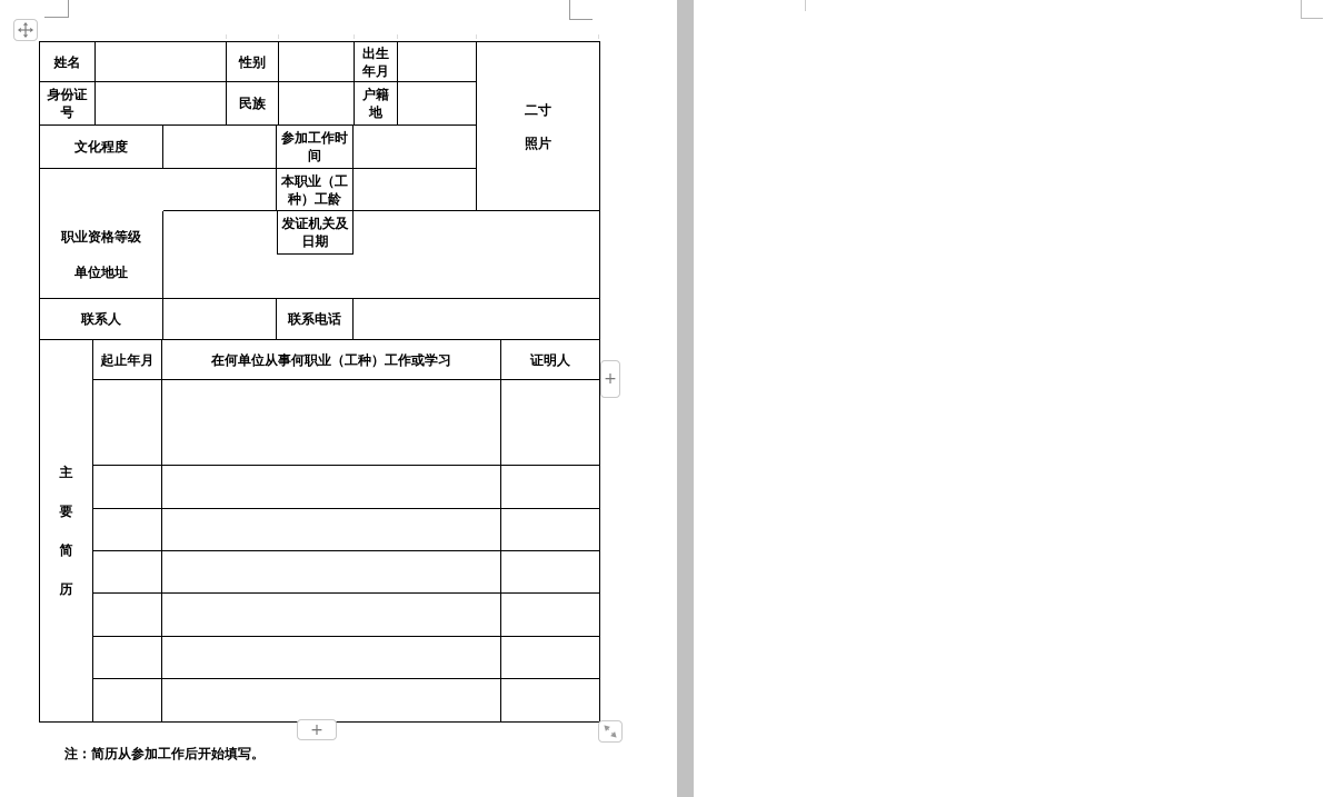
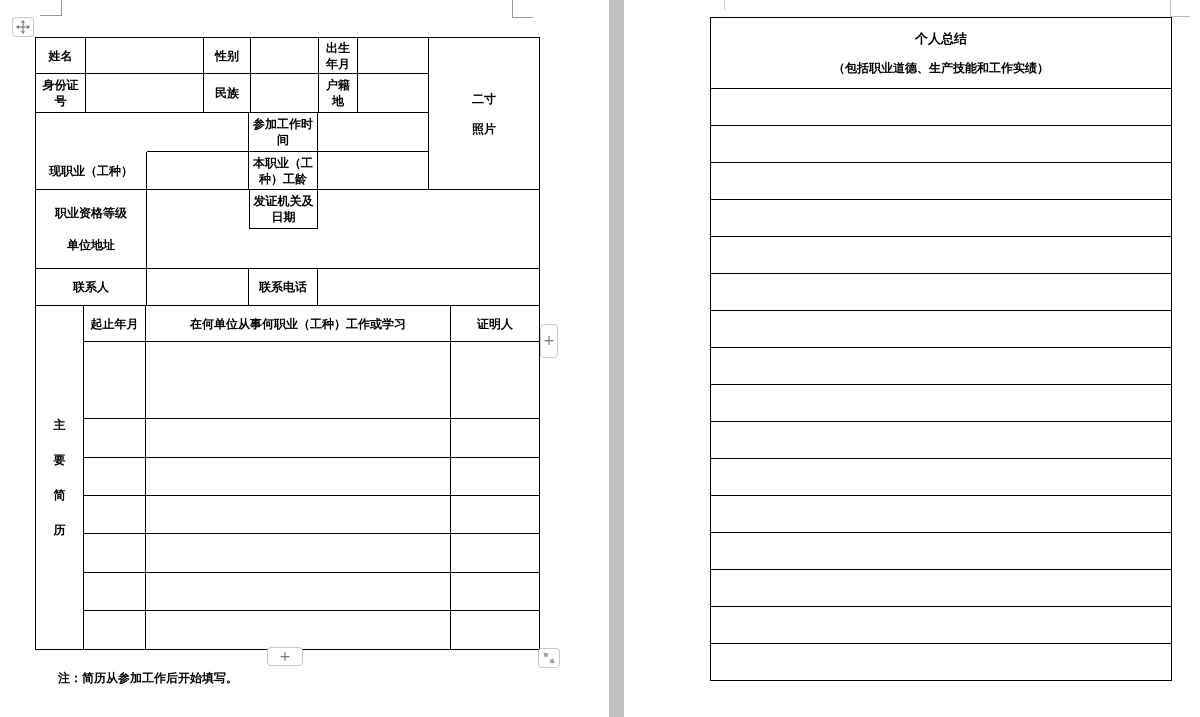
  姓名
  性别
  出生年月
  二寸照片
  身份证号
  民族
  户籍地
- 文化程度
  参加工作时间
+ 现职业（工种）
  本职业（工种）工龄
  职业资格等级
  单位地址
  发证机关及日期
  联系人
  联系电话
  主要简历
  起止年月
  在何单位从事何职业（工种）工作或学习
  证明人
  +
  +
  注：简历从参加工作后开始填写。
+ 个人总结
+ （包括职业道德、生产技能和工作实绩）
